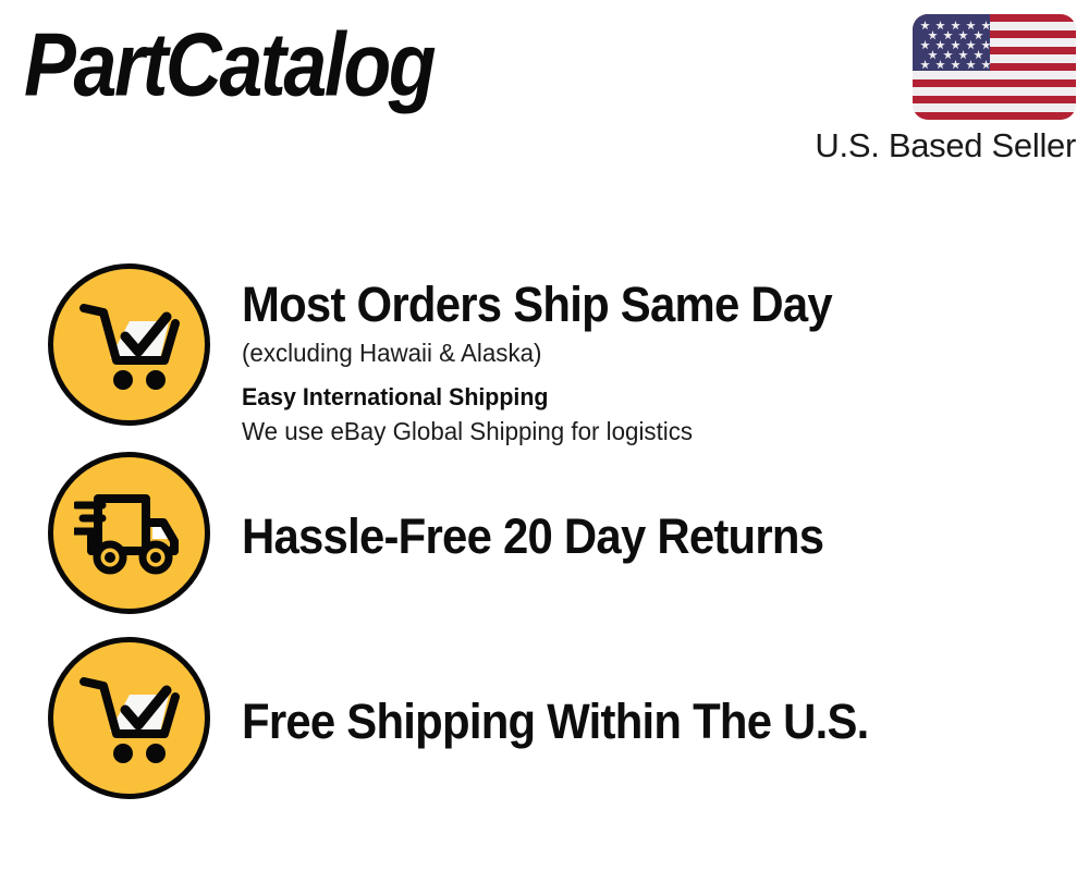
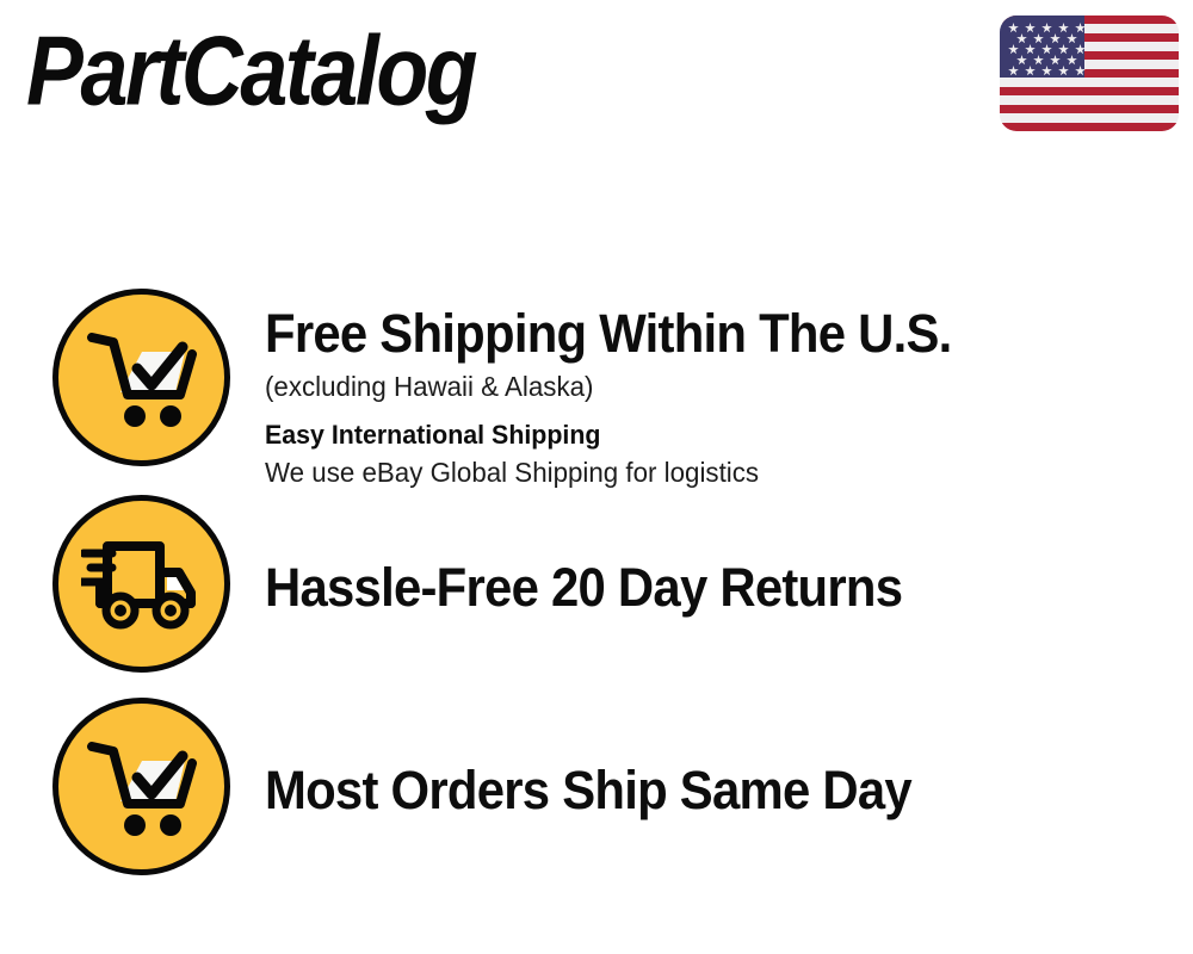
  PartCatalog
- U.S. Based Seller
- Most Orders Ship Same Day
+ Free Shipping Within The U.S.
  (excluding Hawaii & Alaska)
  Easy International Shipping
  We use eBay Global Shipping for logistics
  Hassle-Free 20 Day Returns
- Free Shipping Within The U.S.
+ Most Orders Ship Same Day
